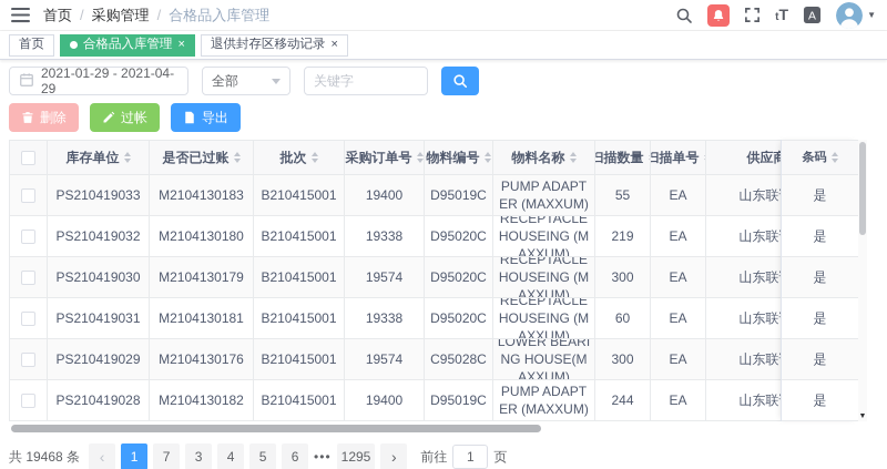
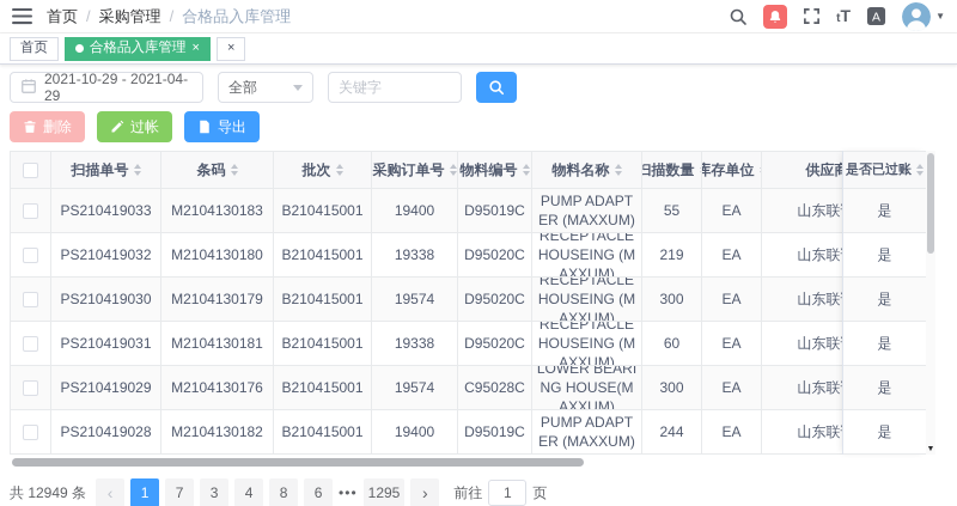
  首页
  /
  采购管理
  /
  合格品入库管理
  tT
  A
  ▼
  首页
  合格品入库管理
  ×
- 退供封存区移动记录
  ×
- 2021-01-29 - 2021-04-29
+ 2021-10-29 - 2021-04-29
  全部
  关键字
  删除
  过帐
  导出
- 库存单位
+ 扫描单号
- 是否已过账
+ 条码
  批次
  采购订单号
  物料编号
  物料名称
  扫描数量
- 扫描单号
+ 库存单位
  PS210419033
  M2104130183
  B210415001
  19400
  D95019C
  PUMP ADAPTER (MAXXUM)
  55
  EA
  PS210419032
  M2104130180
  B210415001
  19338
  D95020C
  RECEPTACLE HOUSEING (MAXXUM)
  219
  EA
  PS210419030
  M2104130179
  B210415001
  19574
  D95020C
  RECEPTACLE HOUSEING (MAXXUM)
  300
  EA
  PS210419031
  M2104130181
  B210415001
  19338
  D95020C
  RECEPTACLE HOUSEING (MAXXUM)
  60
  EA
  PS210419029
  M2104130176
  B210415001
  19574
  C95028C
  LOWER BEARING HOUSE(MAXXUM)
  300
  EA
  PS210419028
  M2104130182
  B210415001
  19400
  D95019C
  PUMP ADAPTER (MAXXUM)
  244
  EA
- 条码
+ 是否已过账
  是
  是
  是
  是
  是
  是
- 共 19468 条
+ 共 12949 条
  ‹
  1
  7
  3
  4
- 5
+ 8
  6
  •••
  1295
  ›
  前往
  1
  页
